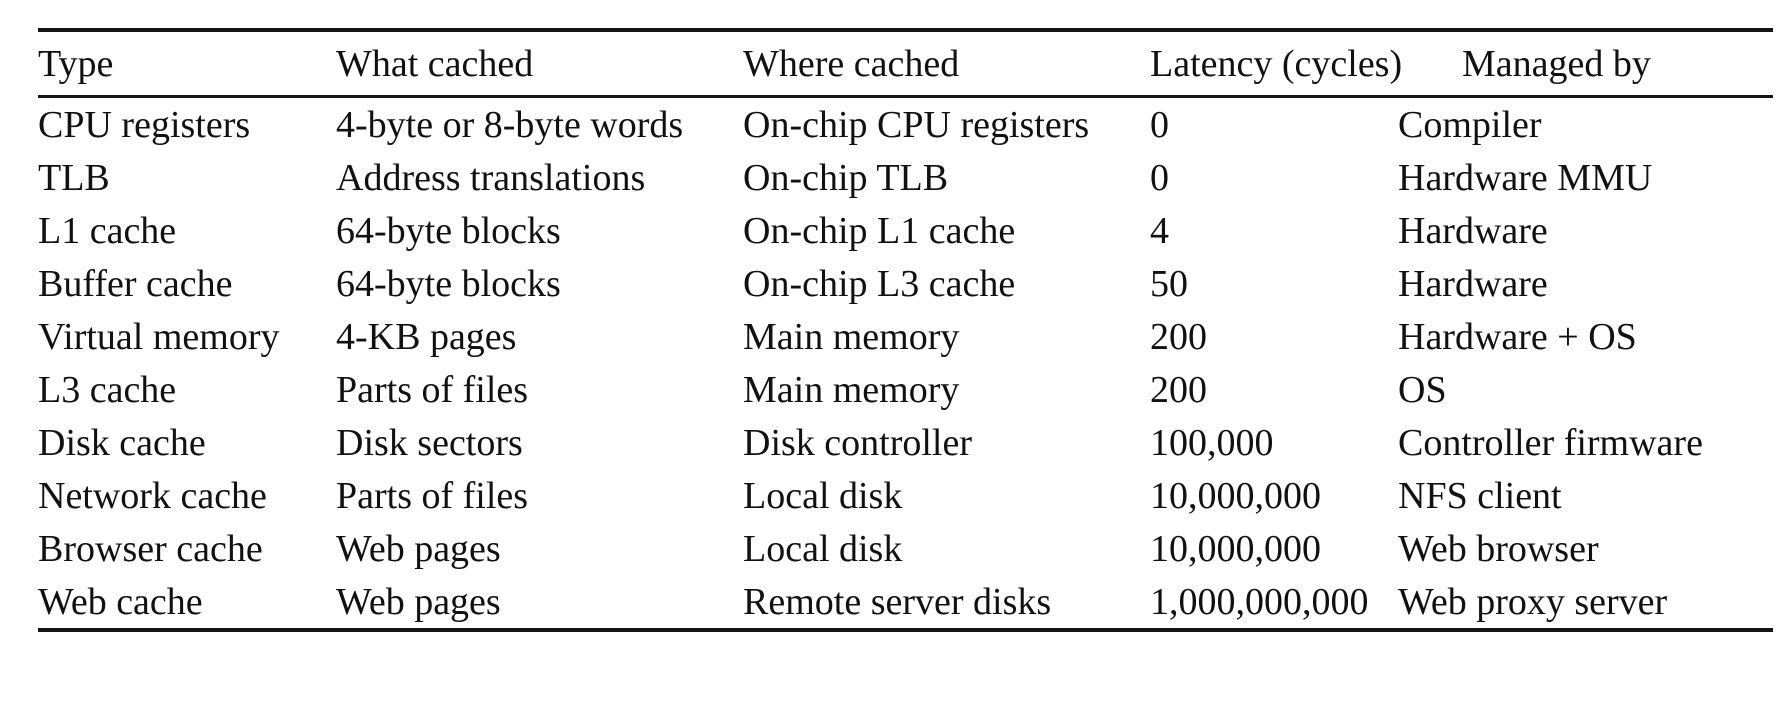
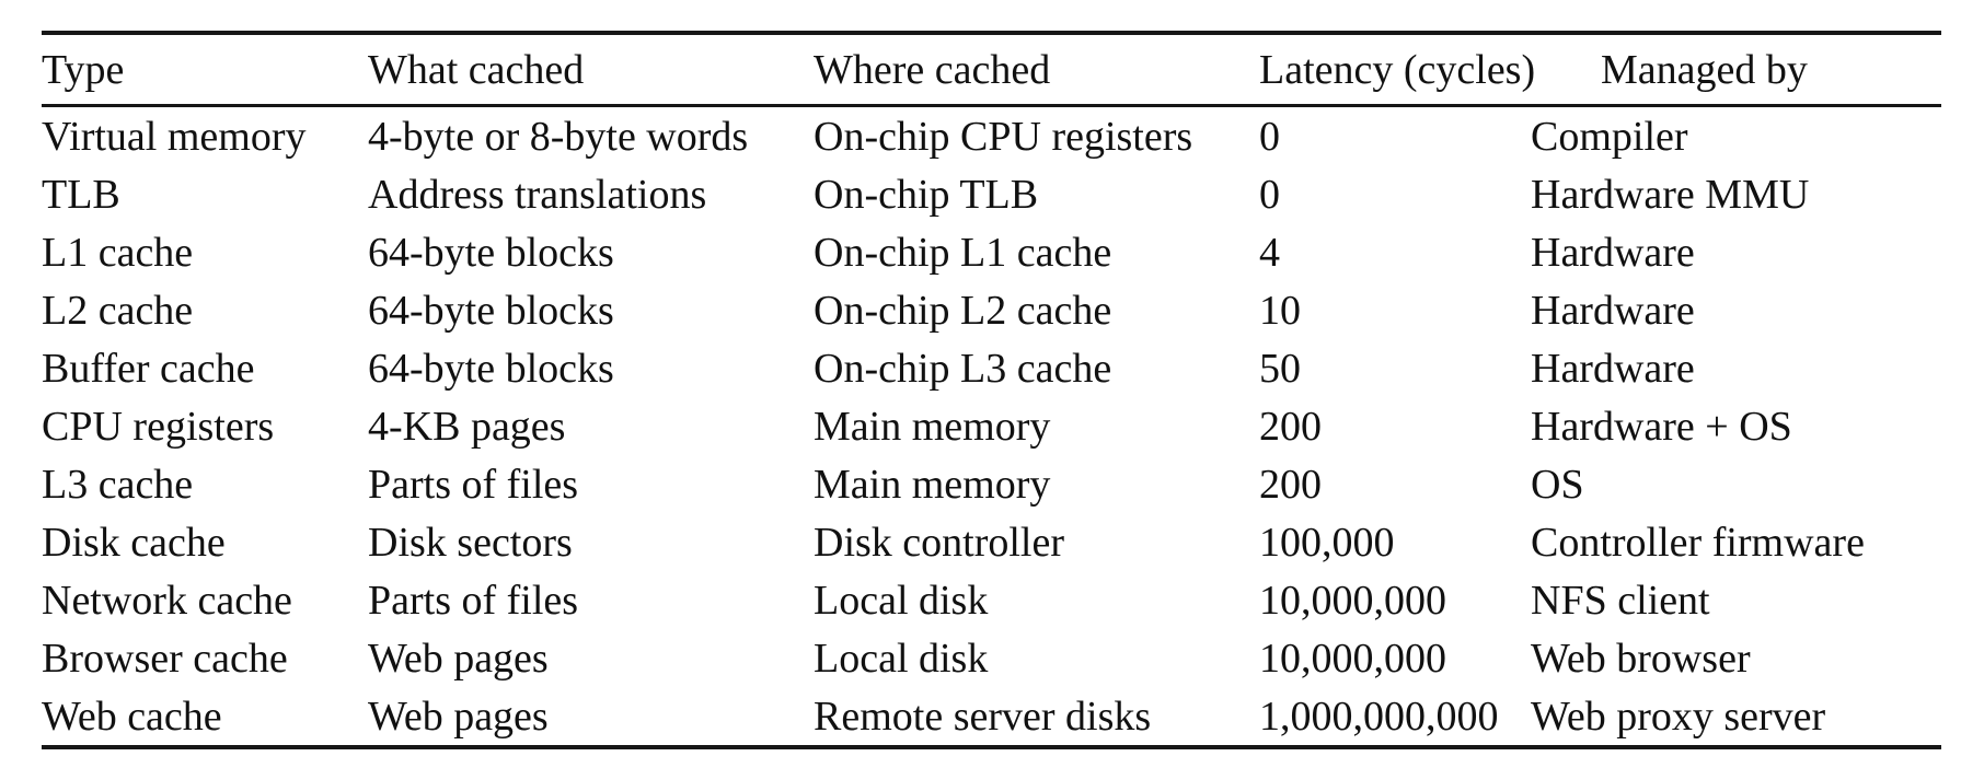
  Type	What cached	Where cached	Latency (cycles)	Managed by
- CPU registers	4-byte or 8-byte words	On-chip CPU registers	0	Compiler
+ Virtual memory	4-byte or 8-byte words	On-chip CPU registers	0	Compiler
  TLB	Address translations	On-chip TLB	0	Hardware MMU
  L1 cache	64-byte blocks	On-chip L1 cache	4	Hardware
+ L2 cache	64-byte blocks	On-chip L2 cache	10	Hardware
  Buffer cache	64-byte blocks	On-chip L3 cache	50	Hardware
- Virtual memory	4-KB pages	Main memory	200	Hardware + OS
+ CPU registers	4-KB pages	Main memory	200	Hardware + OS
  L3 cache	Parts of files	Main memory	200	OS
  Disk cache	Disk sectors	Disk controller	100,000	Controller firmware
  Network cache	Parts of files	Local disk	10,000,000	NFS client
  Browser cache	Web pages	Local disk	10,000,000	Web browser
  Web cache	Web pages	Remote server disks	1,000,000,000	Web proxy server
